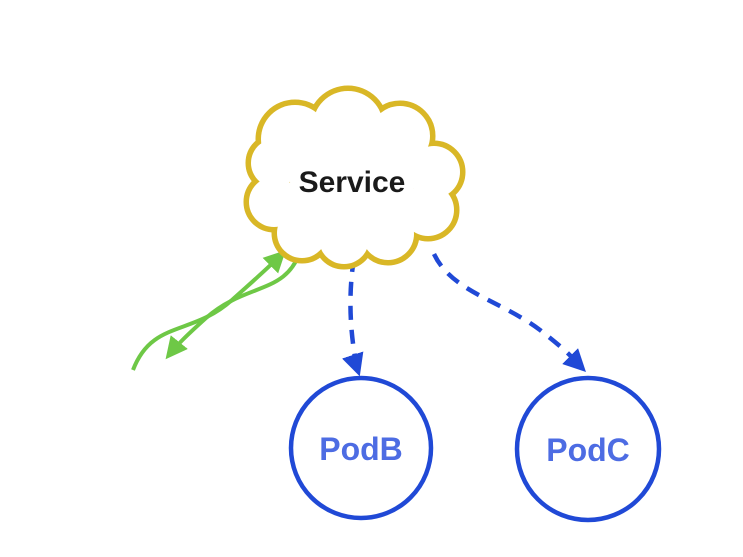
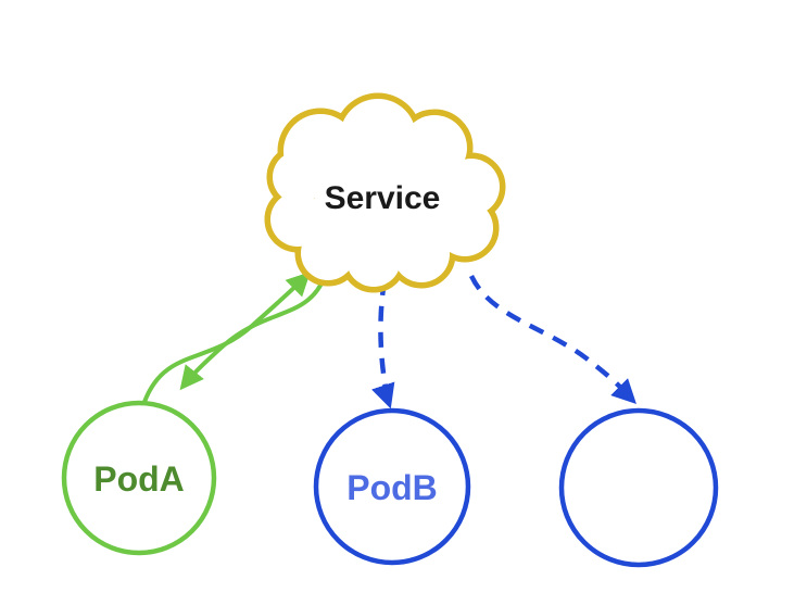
  Service
+ PodA
  PodB
- PodC
